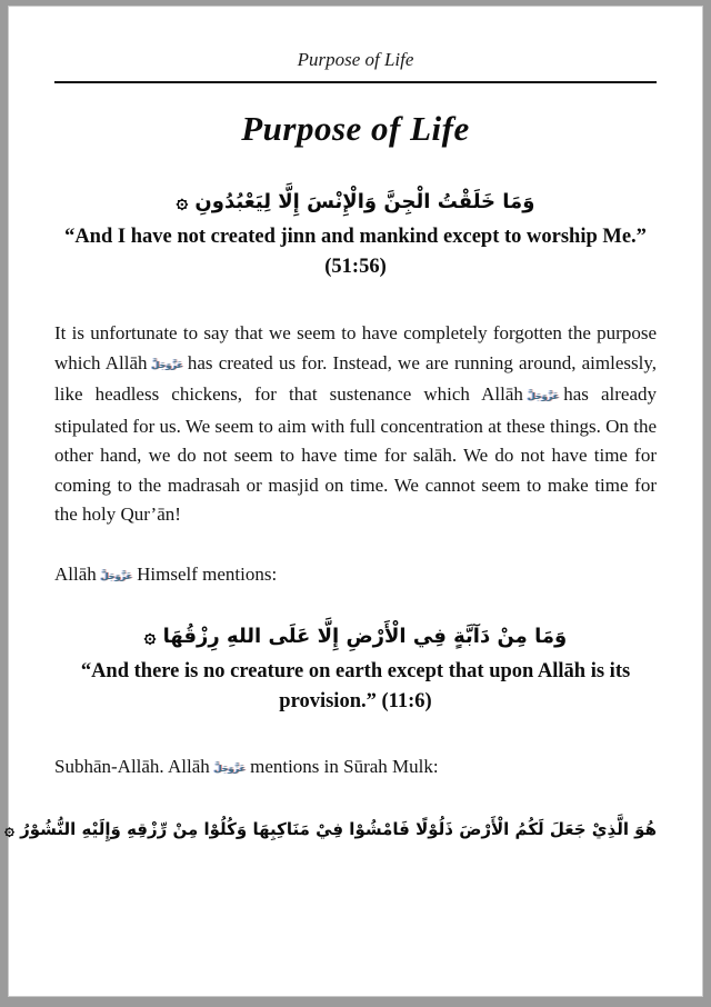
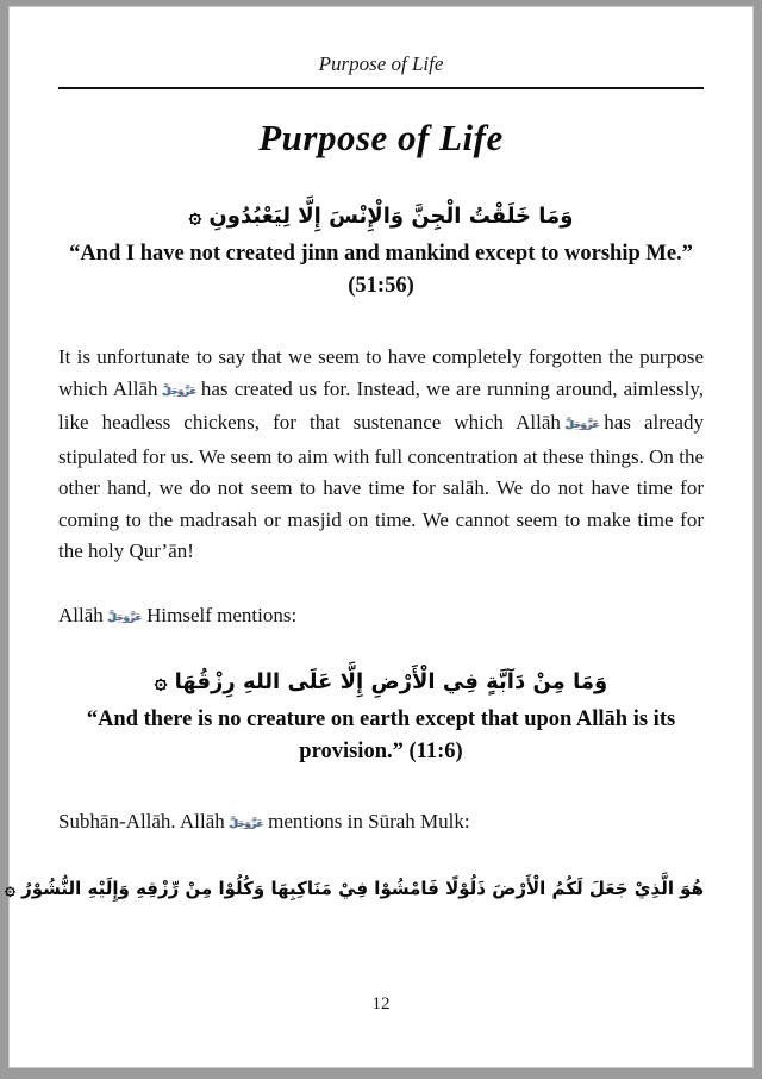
  Purpose of Life
  Purpose of Life
  وَمَا خَلَقْتُ الْجِنَّ وَالْإِنْسَ إِلَّا لِيَعْبُدُونِ ۞
  “And I have not created jinn and mankind except to worship Me.” (51:56)
  It is unfortunate to say that we seem to have completely forgotten the purpose which Allāh عَزَّوَجَلَّ has created us for. Instead, we are running around, aimlessly, like headless chickens, for that sustenance which Allāh عَزَّوَجَلَّ has already stipulated for us. We seem to aim with full concentration at these things. On the other hand, we do not seem to have time for salāh. We do not have time for coming to the madrasah or masjid on time. We cannot seem to make time for the holy Qur’ān!
  Allāh عَزَّوَجَلَّ Himself mentions:
  وَمَا مِنْ دَآبَّةٍ فِي الْأَرْضِ إِلَّا عَلَى اللهِ رِزْقُهَا ۞
  “And there is no creature on earth except that upon Allāh is its provision.” (11:6)
  Subhān-Allāh. Allāh عَزَّوَجَلَّ mentions in Sūrah Mulk:
  هُوَ الَّذِيْ جَعَلَ لَكُمُ الْأَرْضَ ذَلُوْلًا فَامْشُوْا فِيْ مَنَاكِبِهَا وَكُلُوْا مِنْ رِّزْقِهِ وَإِلَيْهِ النُّشُوْرُ ۞
+ 12
